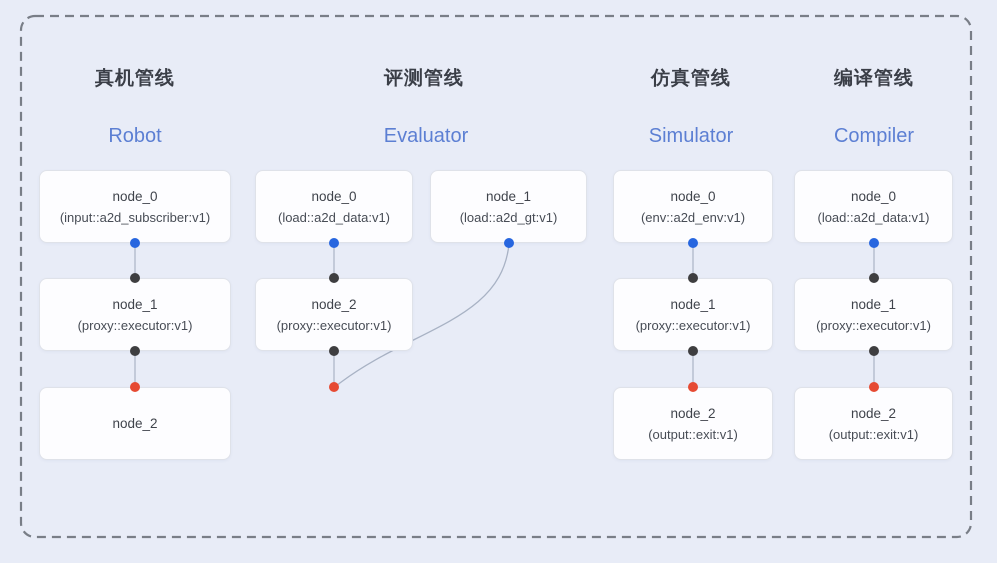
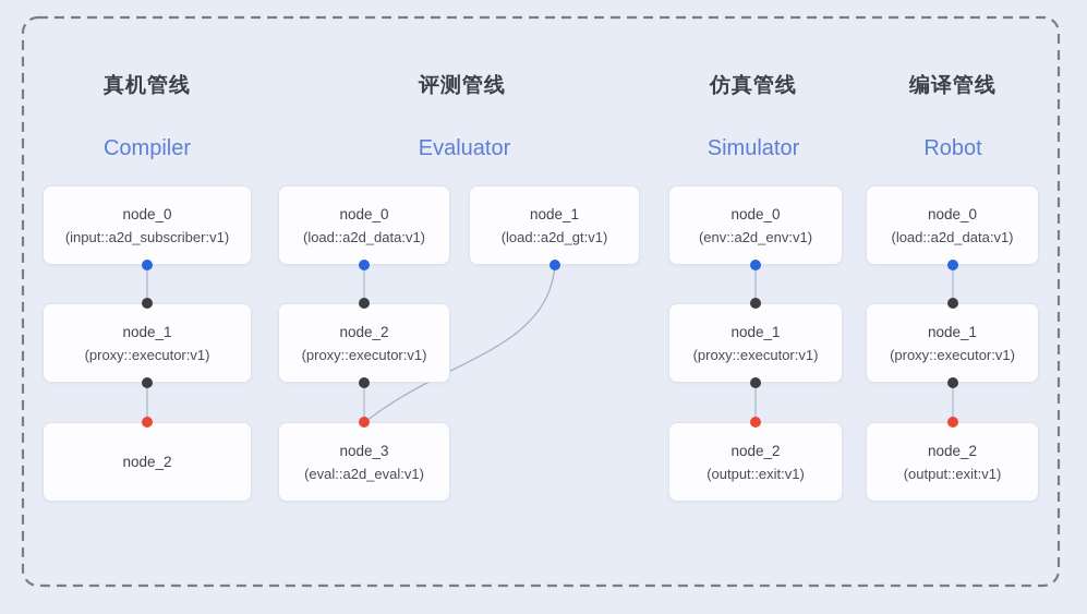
  真机管线
- Robot
+ Compiler
  评测管线
  Evaluator
  仿真管线
  Simulator
  编译管线
- Compiler
+ Robot
  node_0
  (input::a2d_subscriber:v1)
  node_1
  (proxy::executor:v1)
  node_2
  node_0
  (load::a2d_data:v1)
  node_1
  (load::a2d_gt:v1)
  node_2
  (proxy::executor:v1)
+ node_3
+ (eval::a2d_eval:v1)
  node_0
  (env::a2d_env:v1)
  node_1
  (proxy::executor:v1)
  node_2
  (output::exit:v1)
  node_0
  (load::a2d_data:v1)
  node_1
  (proxy::executor:v1)
  node_2
  (output::exit:v1)
